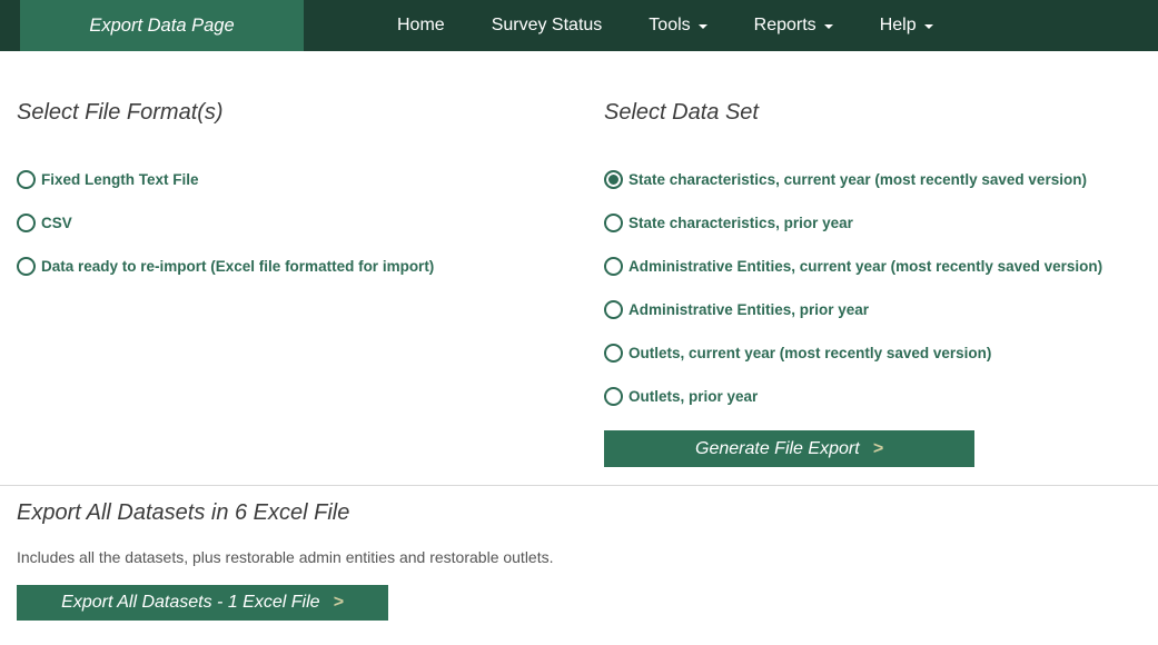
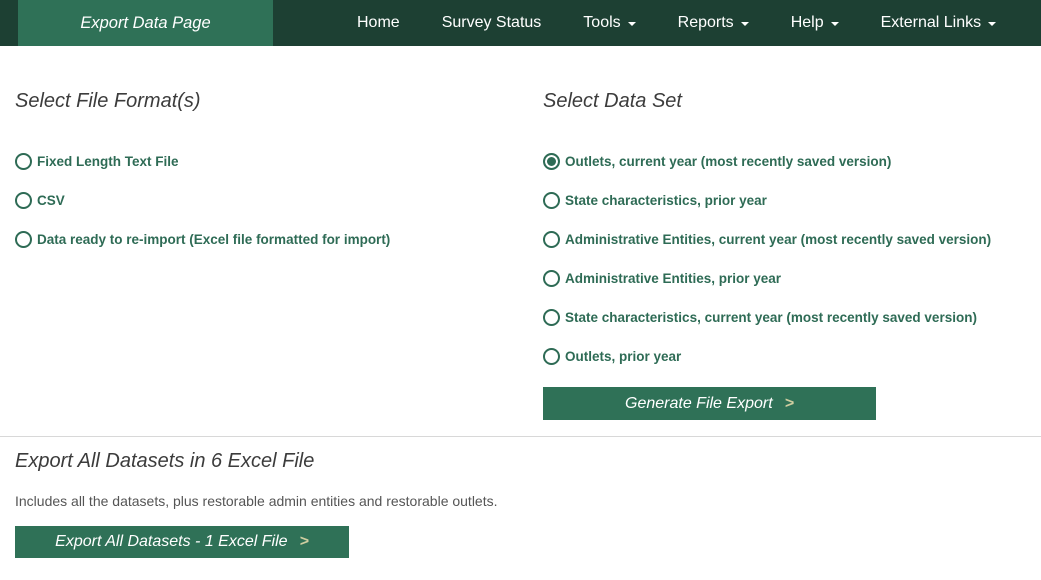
  Export Data Page
  Home
  Survey Status
  Tools
  Reports
  Help
+ External Links
  Select File Format(s)
  Fixed Length Text File
  CSV
  Data ready to re-import (Excel file formatted for import)
  Select Data Set
- State characteristics, current year (most recently saved version)
+ Outlets, current year (most recently saved version)
  State characteristics, prior year
  Administrative Entities, current year (most recently saved version)
  Administrative Entities, prior year
- Outlets, current year (most recently saved version)
+ State characteristics, current year (most recently saved version)
  Outlets, prior year
  Generate File Export
  >
  Export All Datasets in 6 Excel File
  Includes all the datasets, plus restorable admin entities and restorable outlets.
  Export All Datasets - 1 Excel File
  >
